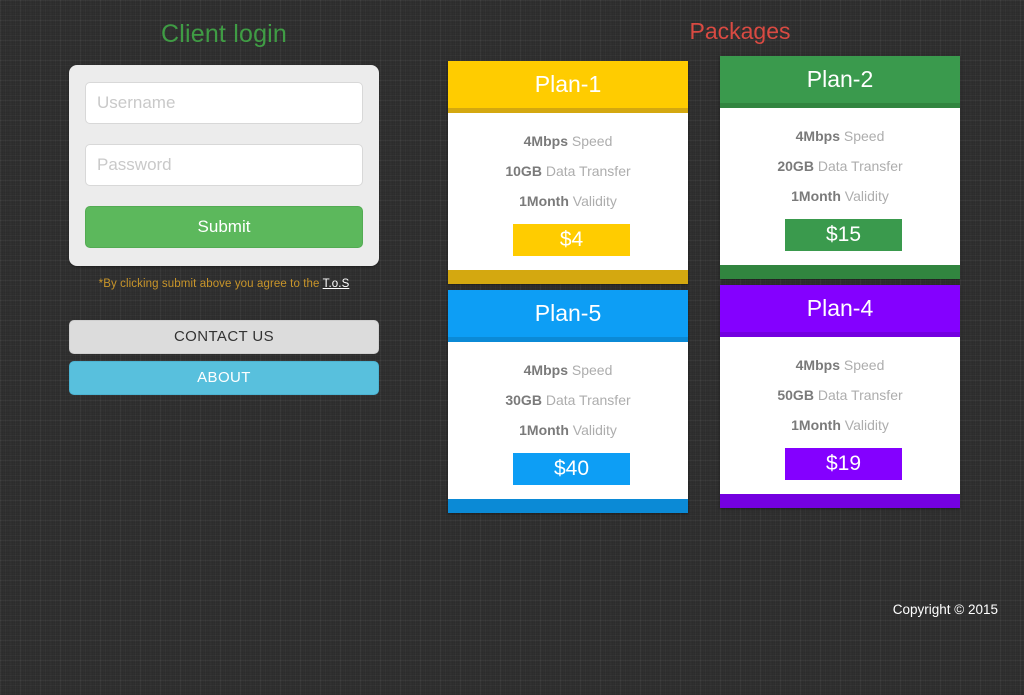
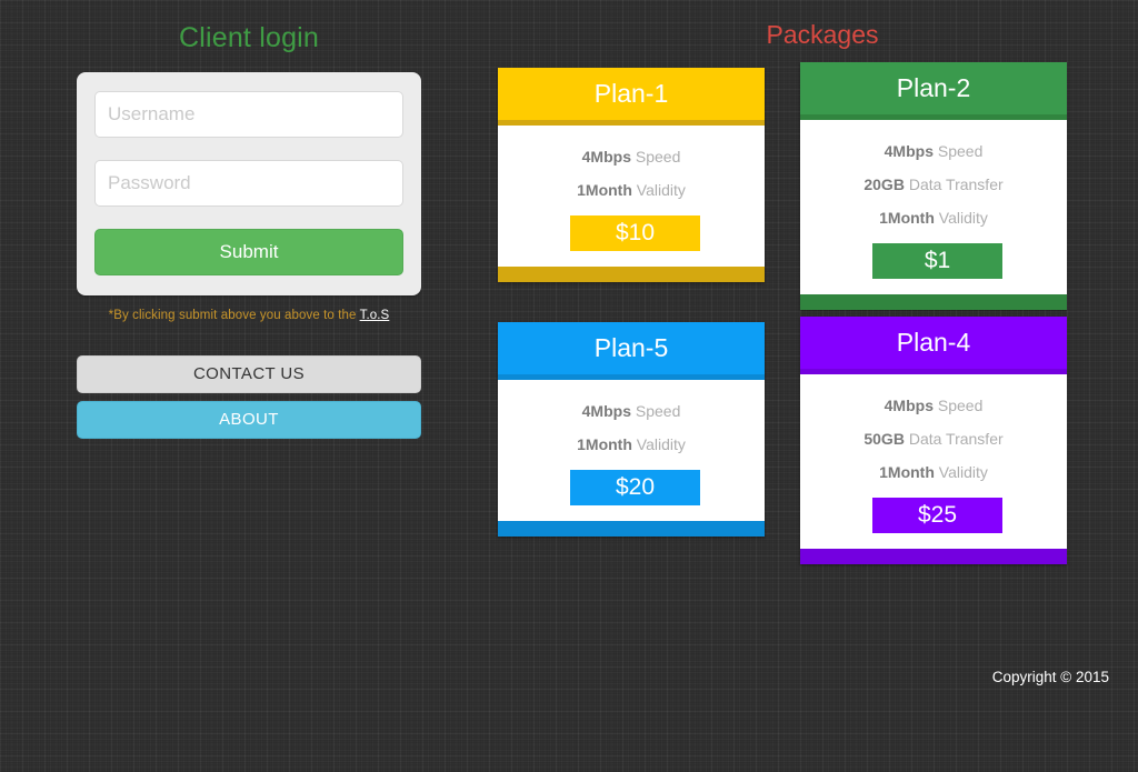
  Client login
  Username
  Password
  Submit
- *By clicking submit above you agree to the T.o.S
+ *By clicking submit above you above to the T.o.S
  CONTACT US
  ABOUT
  Packages
  Plan-1
  4Mbps Speed
- 10GB Data Transfer
  1Month Validity
- $4
+ $10
  Plan-2
  4Mbps Speed
  20GB Data Transfer
  1Month Validity
- $15
+ $1
  Plan-5
  4Mbps Speed
- 30GB Data Transfer
  1Month Validity
- $40
+ $20
  Plan-4
  4Mbps Speed
  50GB Data Transfer
  1Month Validity
- $19
+ $25
  Copyright © 2015
